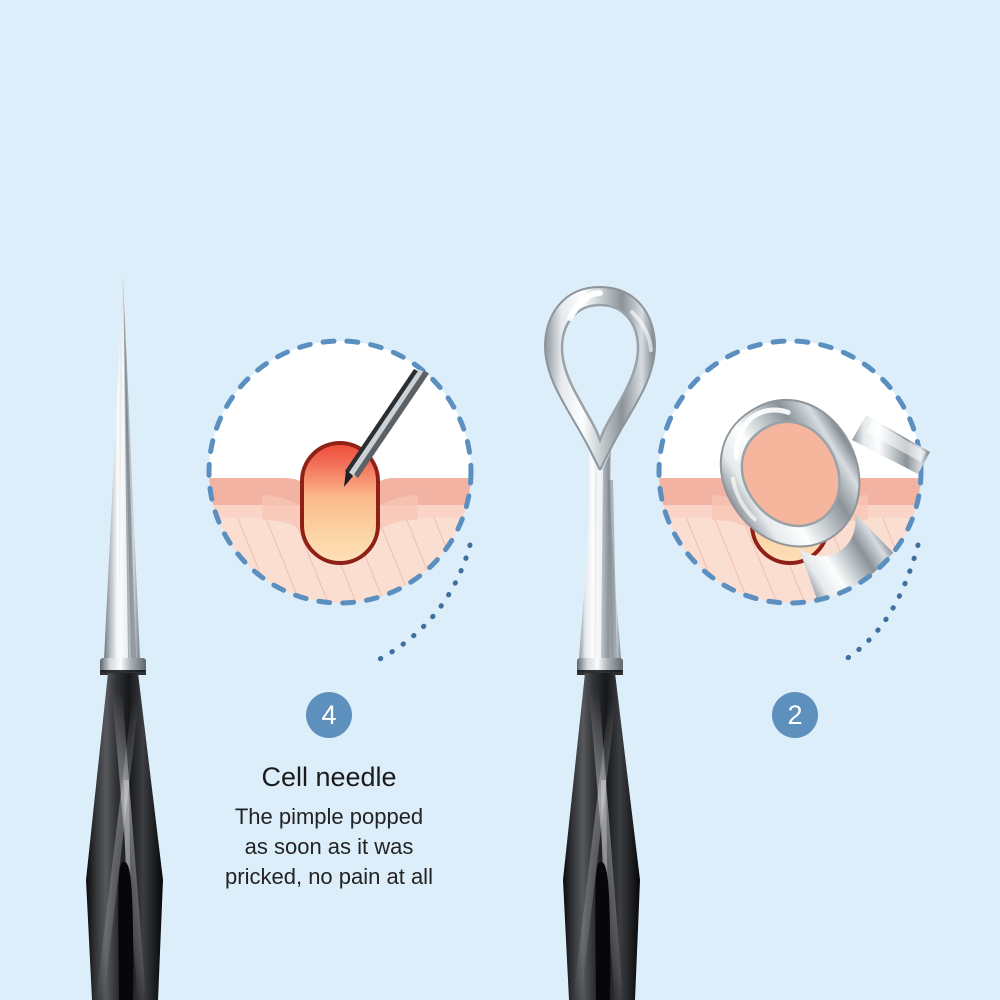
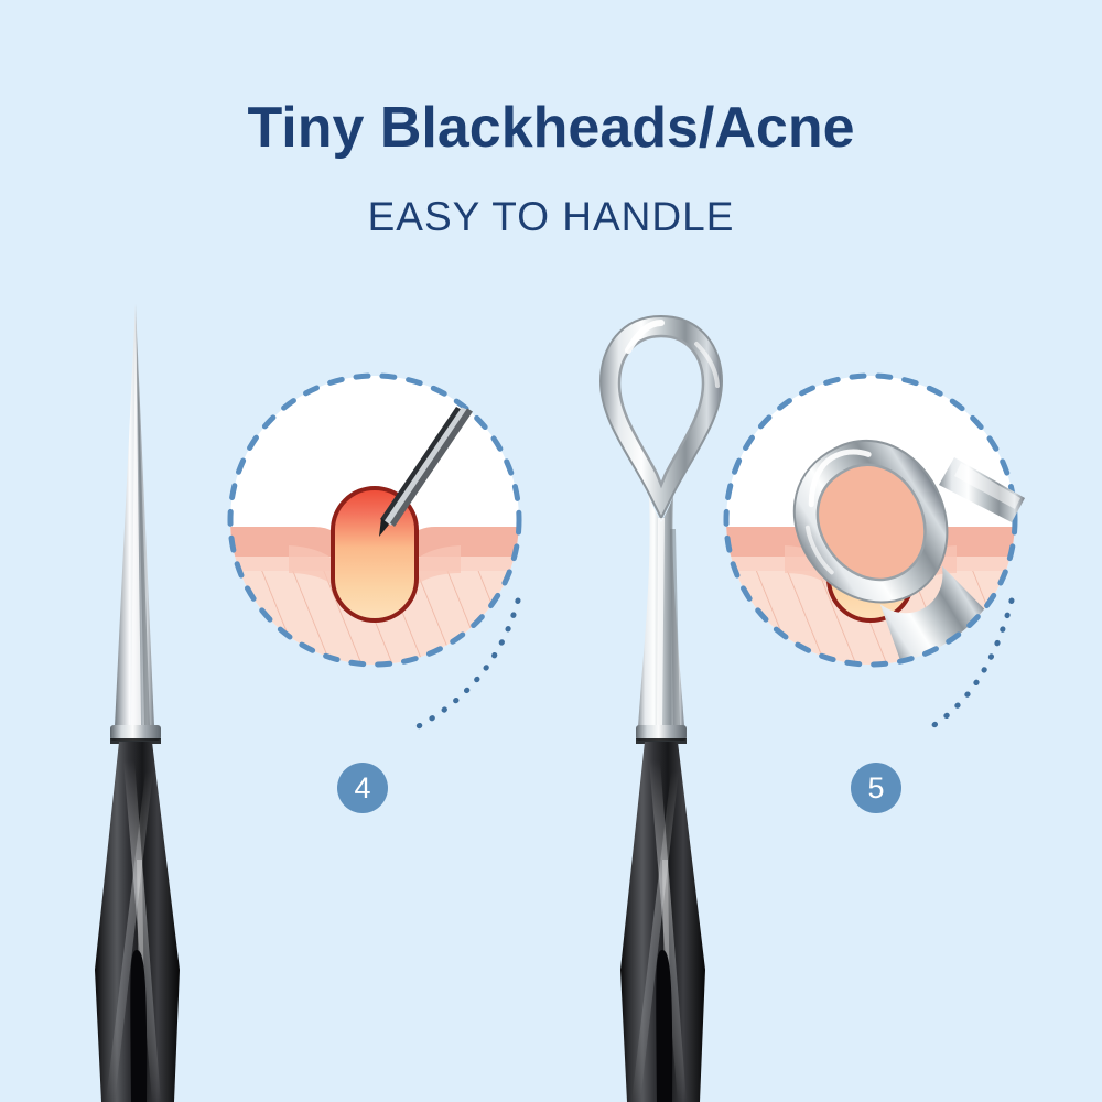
+ Tiny Blackheads/Acne
+ EASY TO HANDLE
  4
- 2
+ 5
- Cell needle
- The pimple popped
- as soon as it was
- pricked, no pain at all
